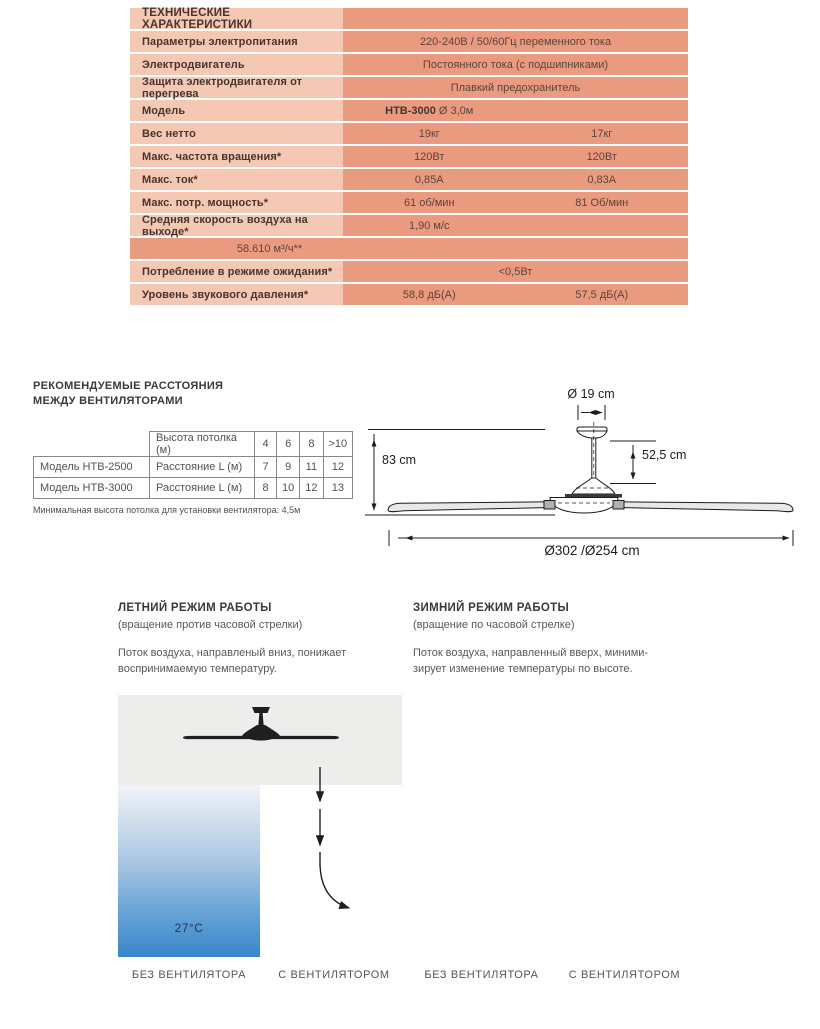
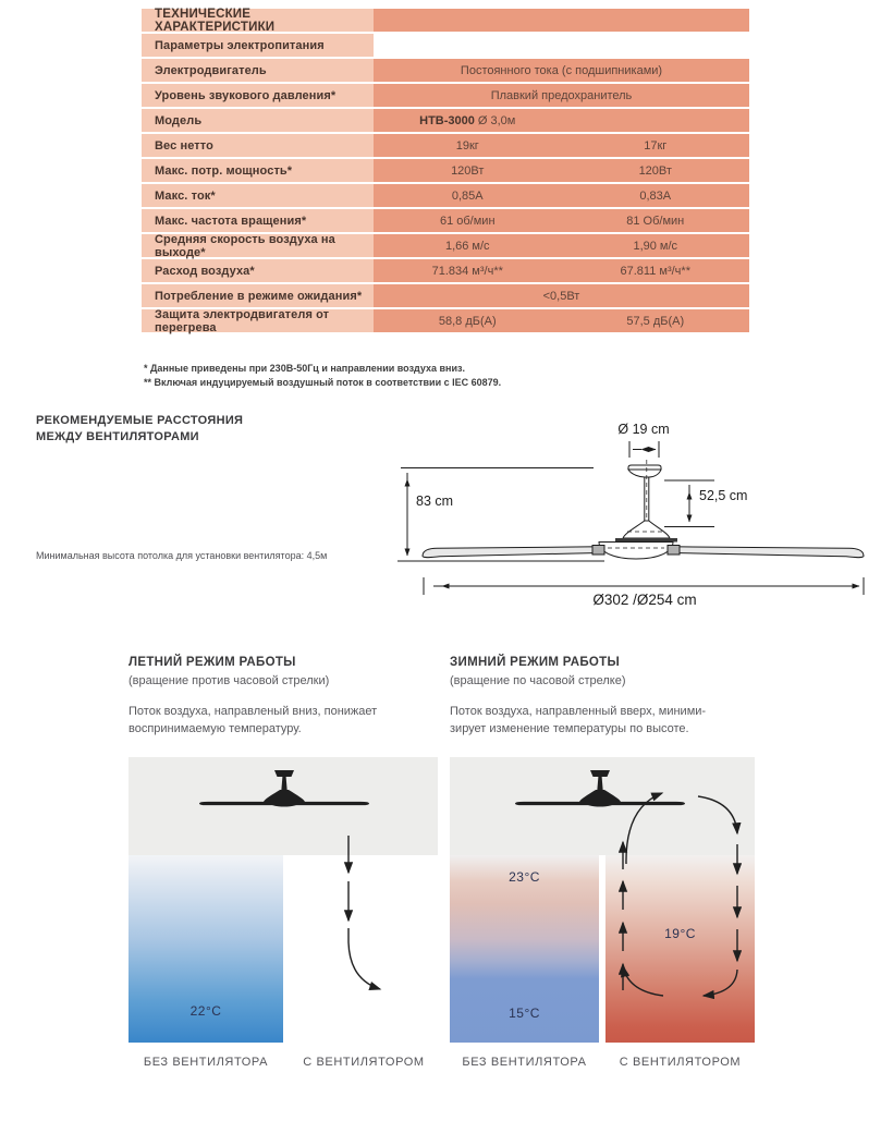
  ТЕХНИЧЕСКИЕ ХАРАКТЕРИСТИКИ
  Параметры электропитания
- 220-240В / 50/60Гц переменного тока
  Электродвигатель
  Постоянного тока (с подшипниками)
- Защита электродвигателя от перегрева
+ Уровень звукового давления*
  Плавкий предохранитель
  Модель
  HTB-3000
  Ø 3,0м
  Вес нетто
  19кг
  17кг
- Макс. частота вращения*
+ Макс. потр. мощность*
  120Вт
  120Вт
  Макс. ток*
  0,85А
  0,83А
- Макс. потр. мощность*
+ Макс. частота вращения*
  61 об/мин
  81 Об/мин
  Средняя скорость воздуха на выходе*
+ 1,66 м/с
  1,90 м/с
+ Расход воздуха*
+ 71.834 м³/ч**
- 58.610 м³/ч**
+ 67.811 м³/ч**
  Потребление в режиме ожидания*
  <0,5Вт
- Уровень звукового давления*
+ Защита электродвигателя от перегрева
  58,8 дБ(А)
  57,5 дБ(А)
+ * Данные приведены при 230В-50Гц и направлении воздуха вниз.
+ ** Включая индуцируемый воздушный поток в соответствии с IEC 60879.
  РЕКОМЕНДУЕМЫЕ РАССТОЯНИЯ
  МЕЖДУ ВЕНТИЛЯТОРАМИ
- 	Высота потолка (м)	4	6	8	>10
- Модель HTB-2500	Расстояние L (м)	7	9	11	12
- Модель HTB-3000	Расстояние L (м)	8	10	12	13
  Минимальная высота потолка для установки вентилятора: 4,5м
  Ø 19 cm
  83 cm
  52,5 cm
  Ø302 /Ø254 cm
  ЛЕТНИЙ РЕЖИМ РАБОТЫ
  (вращение против часовой стрелки)
  Поток воздуха, направленый вниз, понижает
  воспринимаемую температуру.
- 27°С
+ 22°С
  ЗИМНИЙ РЕЖИМ РАБОТЫ
  (вращение по часовой стрелке)
  Поток воздуха, направленный вверх, миними-
  зирует изменение температуры по высоте.
+ 23°С
+ 15°С
+ 19°С
  БЕЗ ВЕНТИЛЯТОРА
  С ВЕНТИЛЯТОРОМ
  БЕЗ ВЕНТИЛЯТОРА
  С ВЕНТИЛЯТОРОМ
